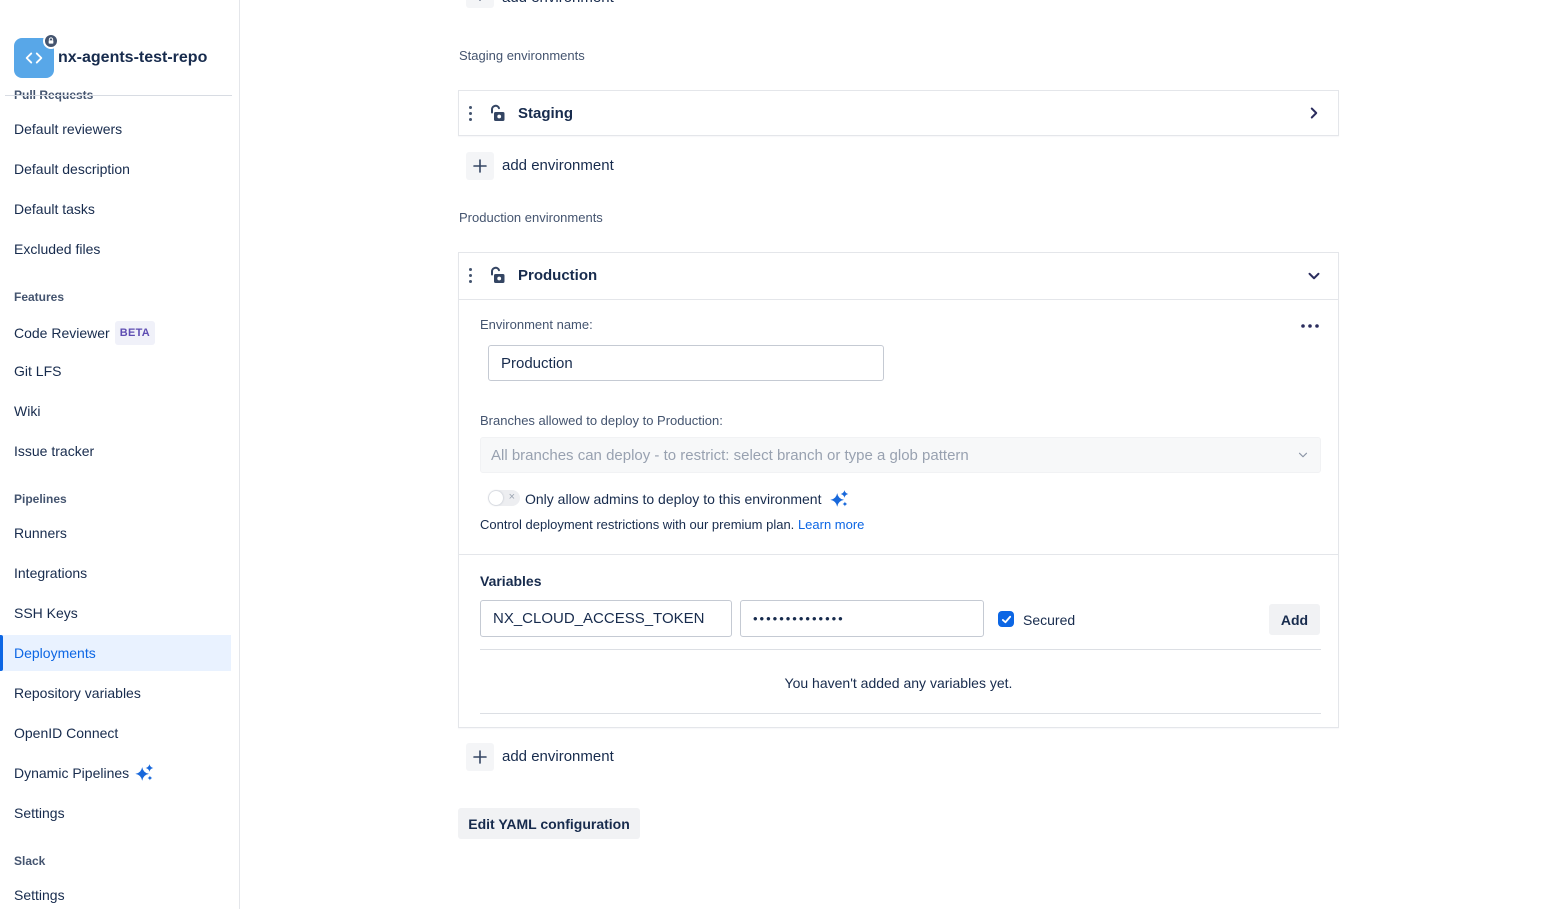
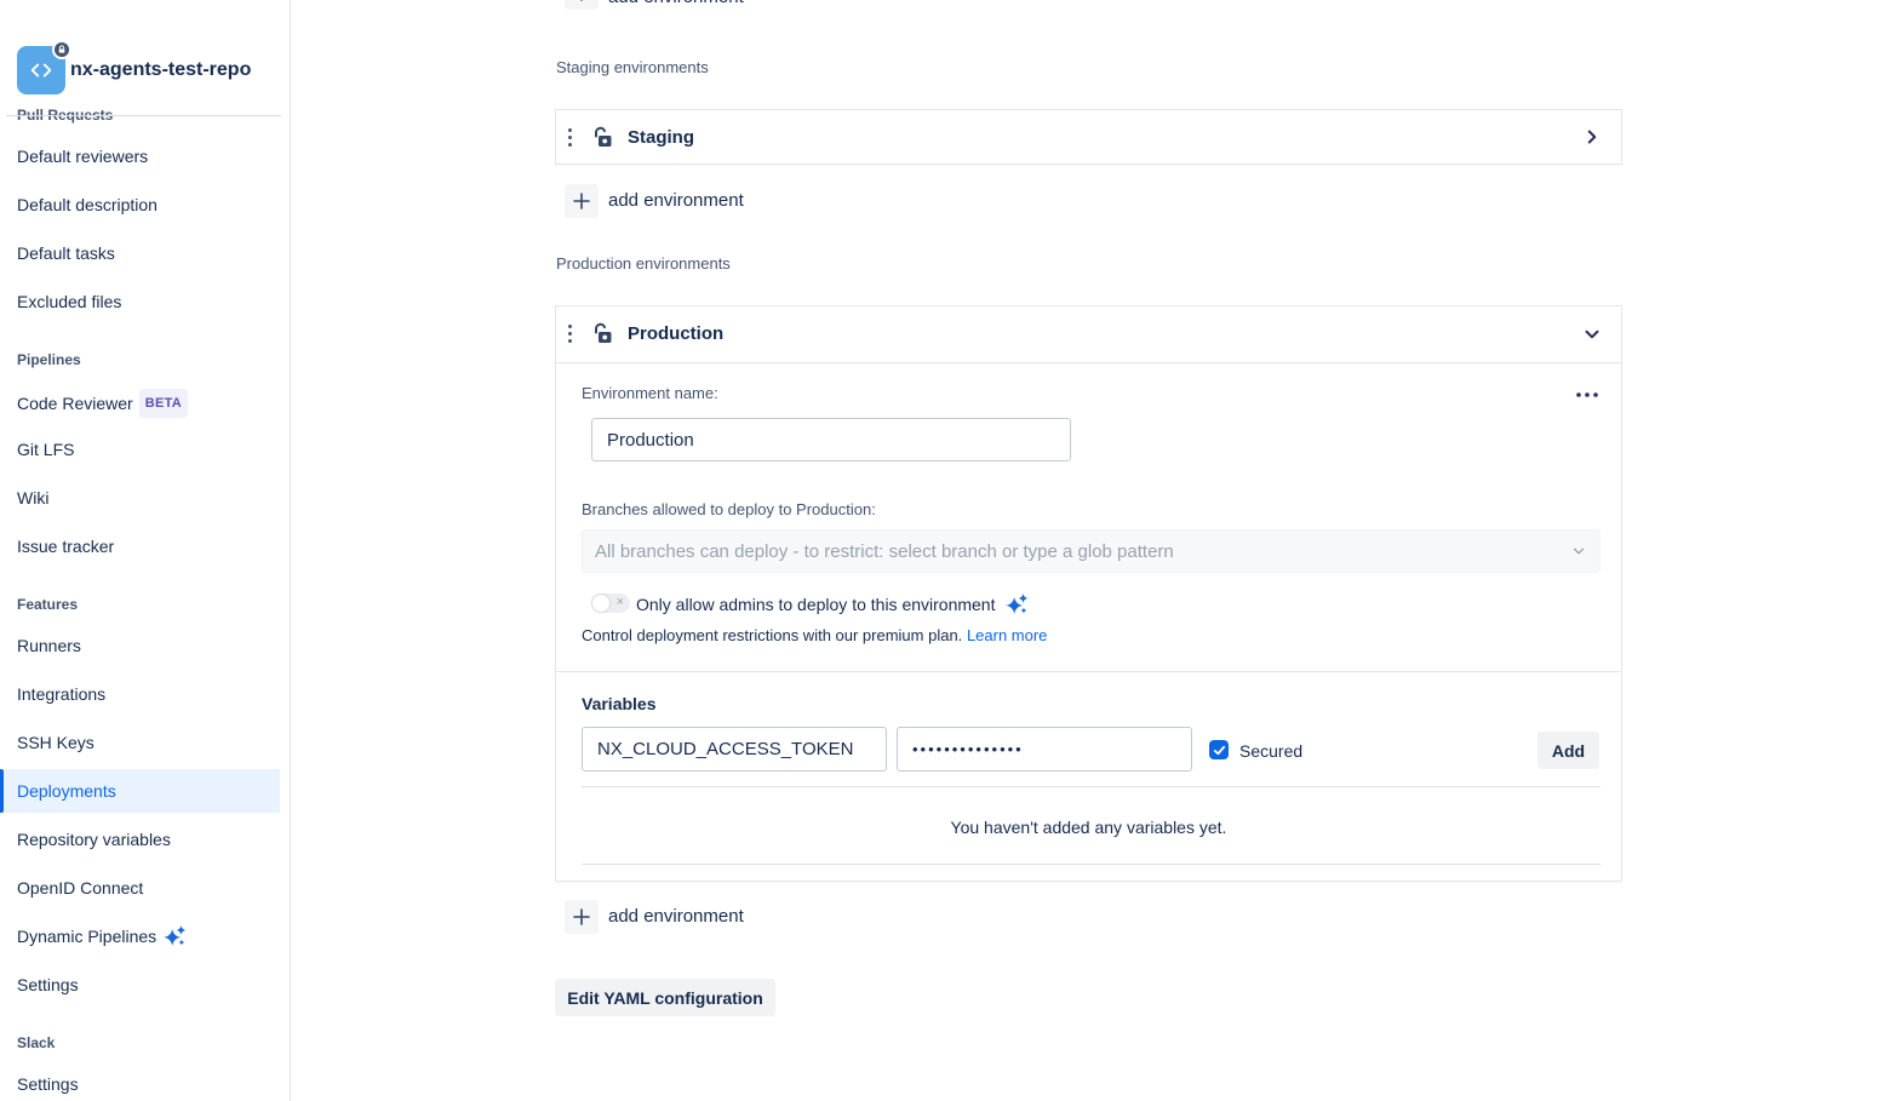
  nx-agents-test-repo
  Default reviewers
  Default description
  Default tasks
  Excluded files
- Features
+ Pipelines
  Code Reviewer
  BETA
  Git LFS
  Wiki
  Issue tracker
- Pipelines
+ Features
  Runners
  Integrations
  SSH Keys
  Deployments
  Repository variables
  OpenID Connect
  Dynamic Pipelines
  Settings
  Slack
  Settings
  Staging environments
  Staging
  add environment
  Production environments
  Production
  Environment name:
  Production
  Branches allowed to deploy to Production:
  All branches can deploy - to restrict: select branch or type a glob pattern
  ×
  Only allow admins to deploy to this environment
  Control deployment restrictions with our premium plan. Learn more
  Variables
  NX_CLOUD_ACCESS_TOKEN
  ••••••••••••••
  Secured
  Add
  You haven't added any variables yet.
  add environment
  Edit YAML configuration
